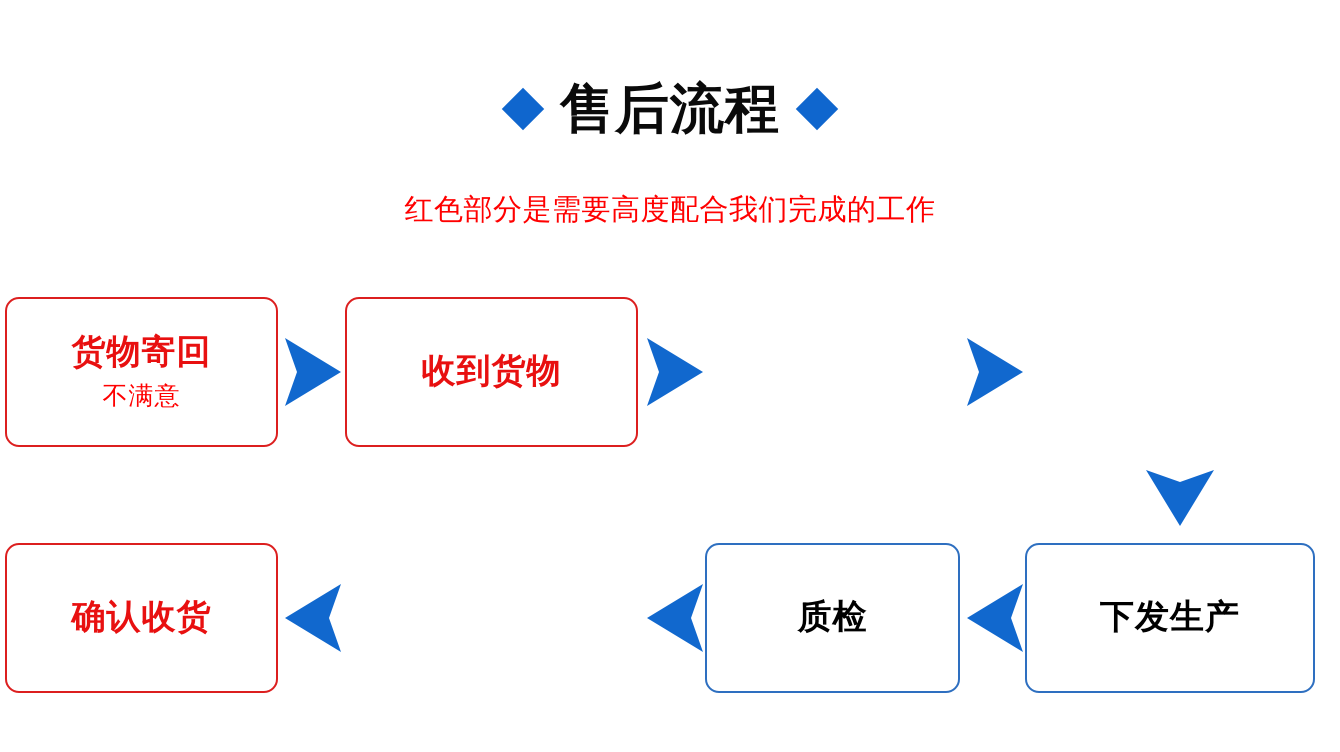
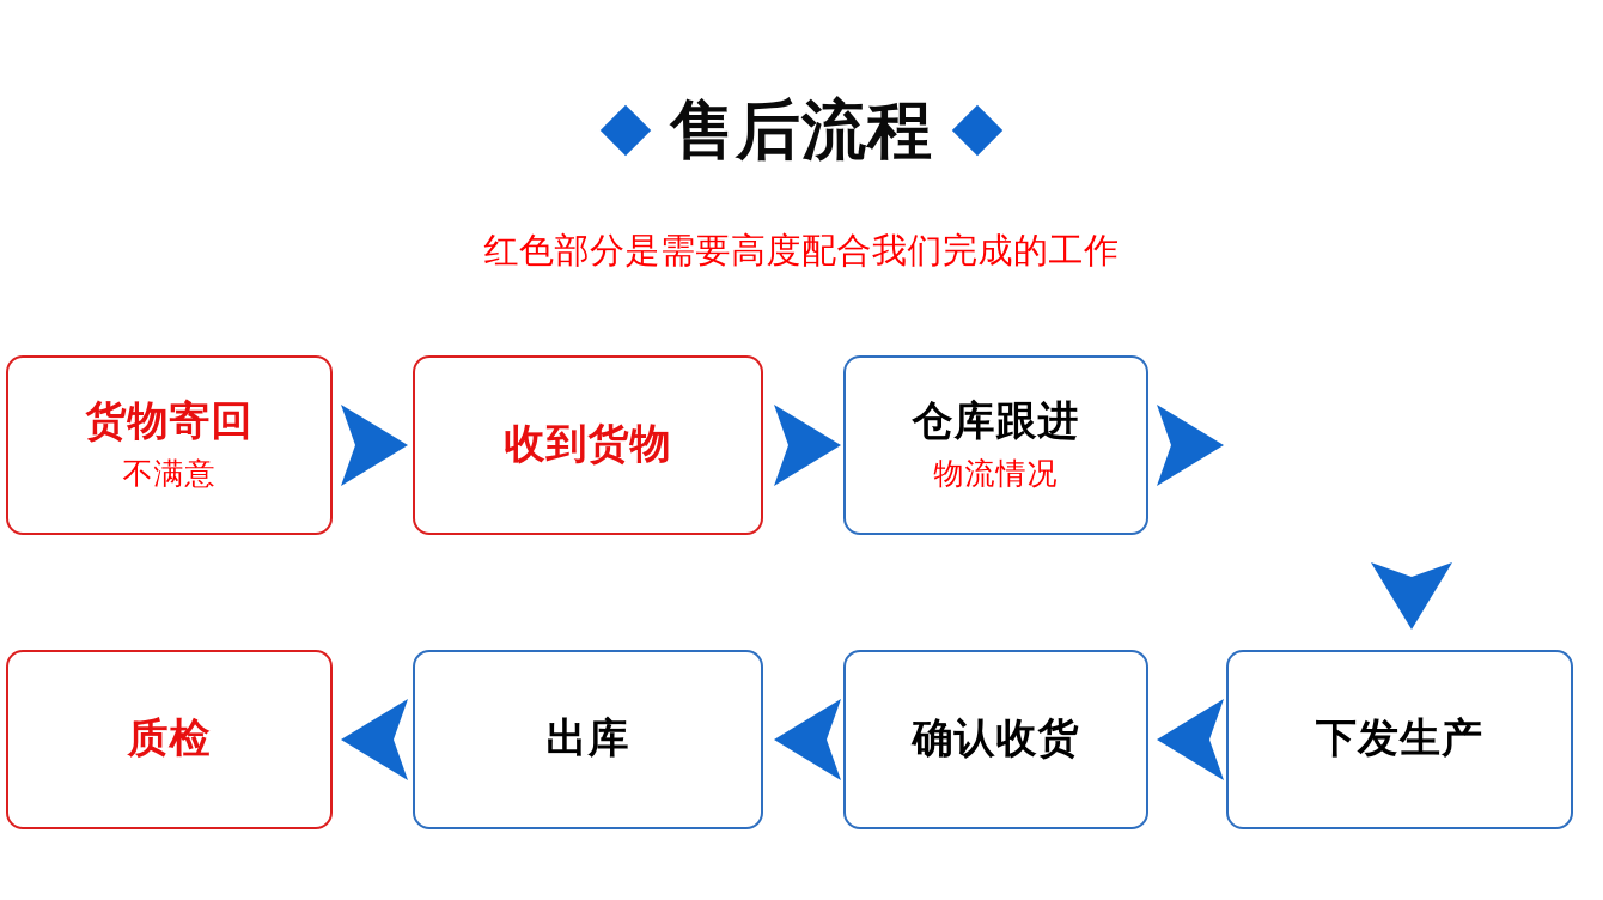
  售后流程
  红色部分是需要高度配合我们完成的工作
  货物寄回
  不满意
  收到货物
+ 仓库跟进
+ 物流情况
- 确认收货
+ 质检
+ 出库
- 质检
+ 确认收货
  下发生产
